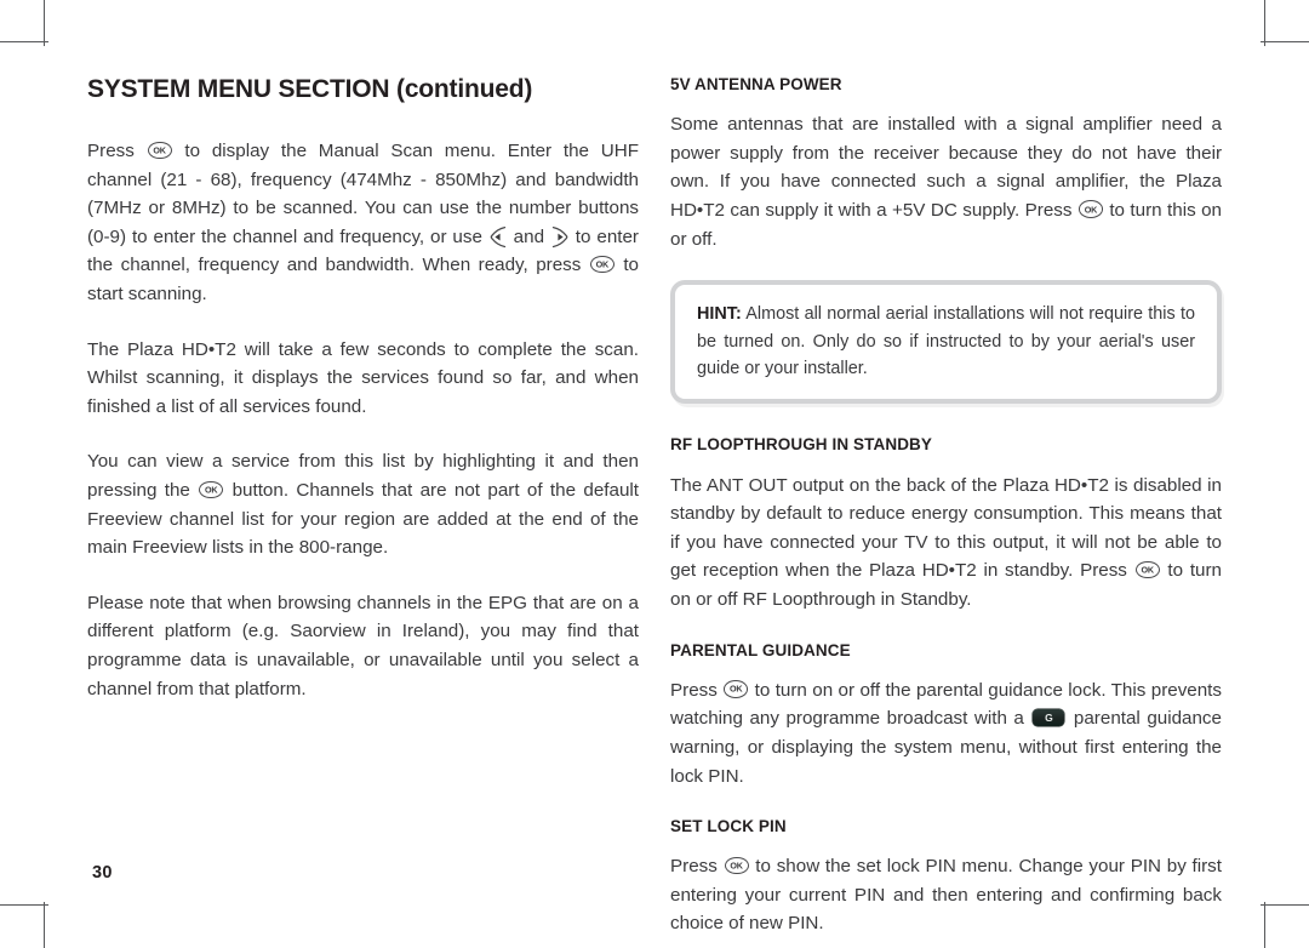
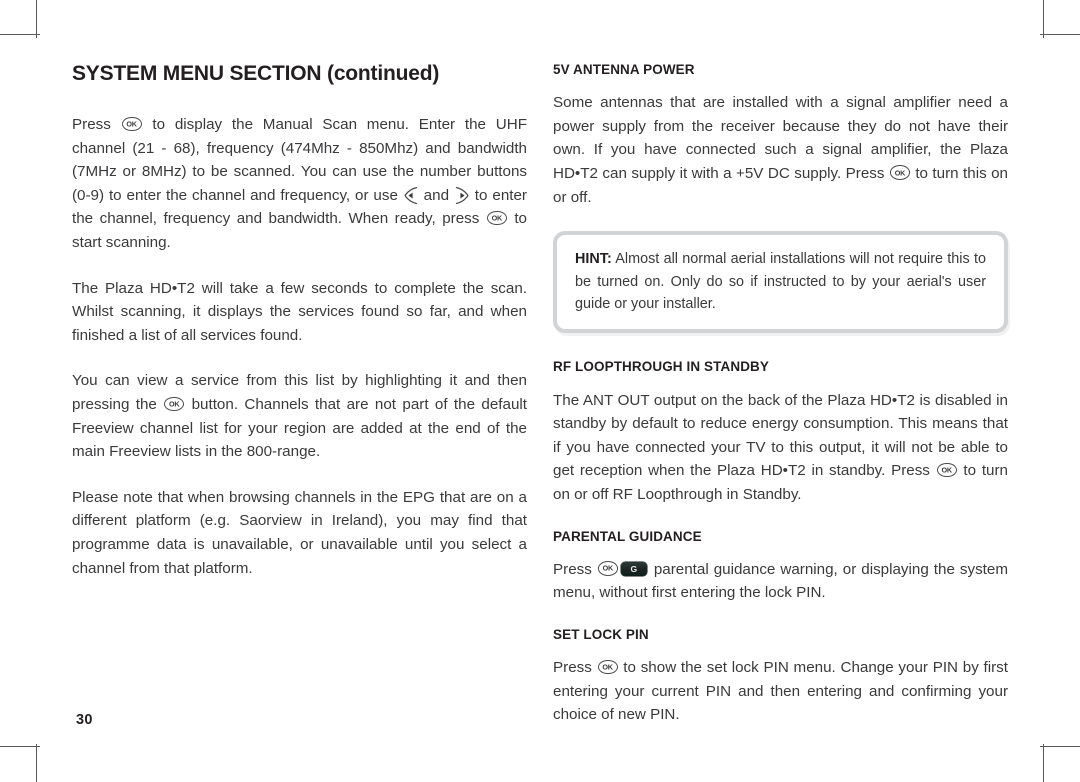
  SYSTEM MENU SECTION (continued)
  Press
  OK
  to display the Manual Scan menu. Enter the UHF channel (21 - 68), frequency (474Mhz - 850Mhz) and bandwidth (7MHz or 8MHz) to be scanned. You can use the number buttons (0-9) to enter the channel and frequency, or use and to enter the channel, frequency and bandwidth. When ready, press
  OK
  to start scanning.
  The Plaza HD•T2 will take a few seconds to complete the scan. Whilst scanning, it displays the services found so far, and when finished a list of all services found.
  You can view a service from this list by highlighting it and then pressing the
  OK
  button. Channels that are not part of the default Freeview channel list for your region are added at the end of the main Freeview lists in the 800-range.
  Please note that when browsing channels in the EPG that are on a different platform (e.g. Saorview in Ireland), you may find that programme data is unavailable, or unavailable until you select a channel from that platform.
  5V ANTENNA POWER
  Some antennas that are installed with a signal amplifier need a power supply from the receiver because they do not have their own. If you have connected such a signal amplifier, the Plaza HD•T2 can supply it with a +5V DC supply. Press
  OK
  to turn this on or off.
  HINT: Almost all normal aerial installations will not require this to be turned on. Only do so if instructed to by your aerial's user guide or your installer.
  RF LOOPTHROUGH IN STANDBY
  The ANT OUT output on the back of the Plaza HD•T2 is disabled in standby by default to reduce energy consumption. This means that if you have connected your TV to this output, it will not be able to get reception when the Plaza HD•T2 in standby. Press
  OK
  to turn on or off RF Loopthrough in Standby.
  PARENTAL GUIDANCE
  Press
  OK
- to turn on or off the parental guidance lock. This prevents watching any programme broadcast with a
  G
  parental guidance warning, or displaying the system menu, without first entering the lock PIN.
  SET LOCK PIN
  Press
  OK
- to show the set lock PIN menu. Change your PIN by first entering your current PIN and then entering and confirming back choice of new PIN.
+ to show the set lock PIN menu. Change your PIN by first entering your current PIN and then entering and confirming your choice of new PIN.
  30
